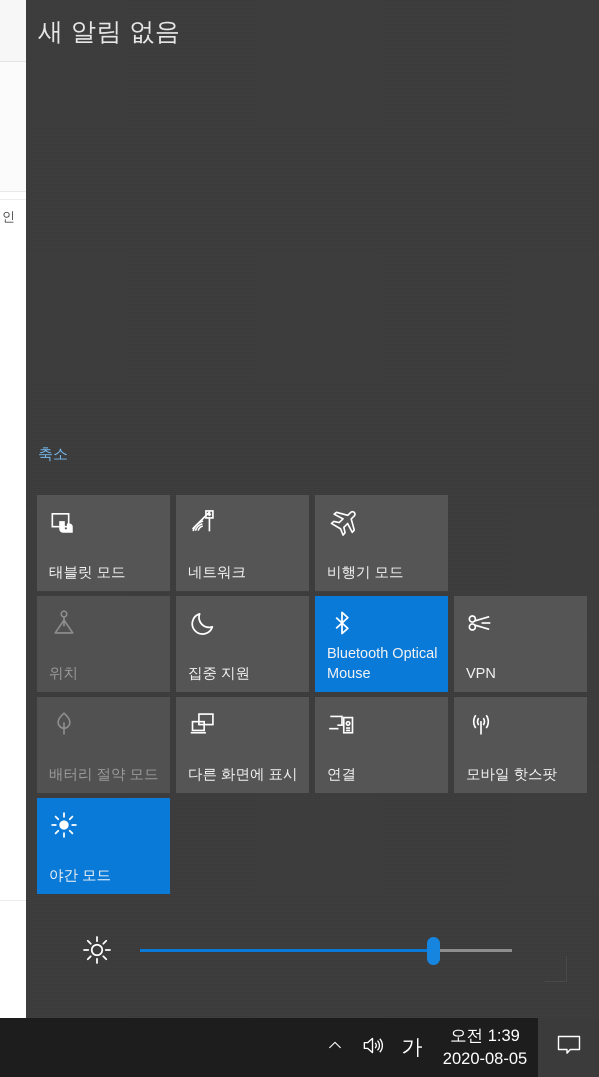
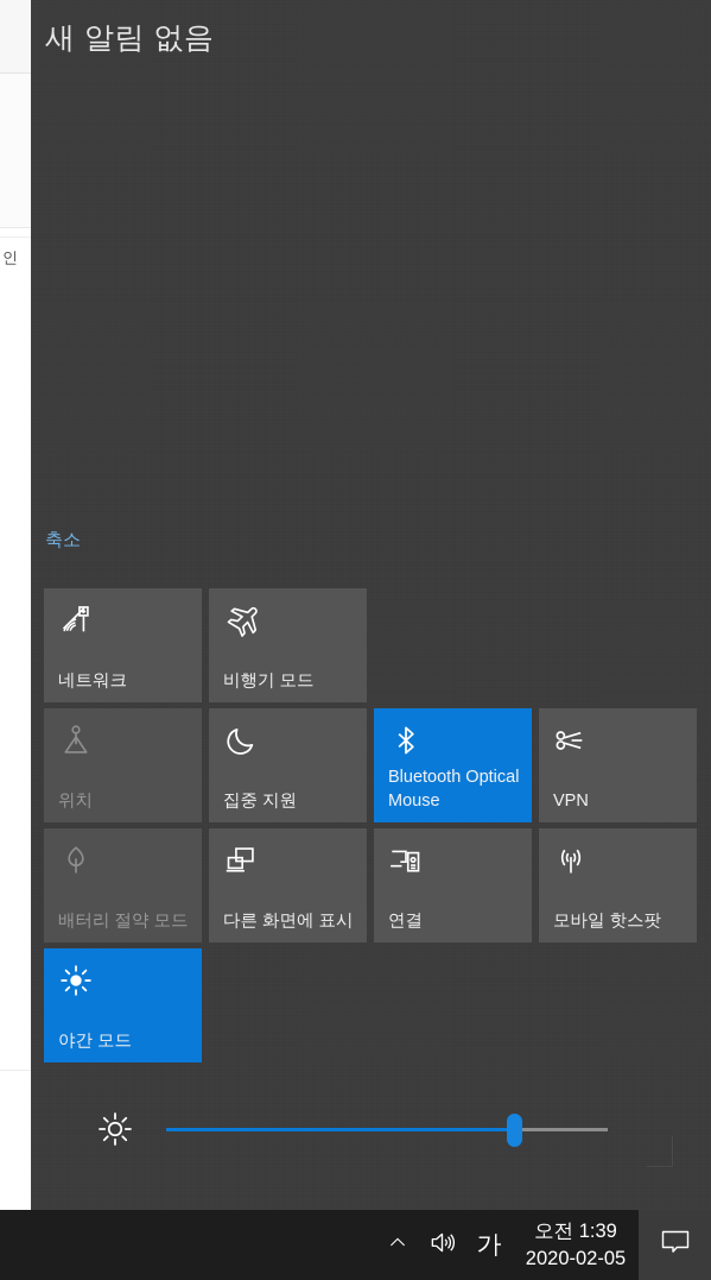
  인
  새 알림 없음
  축소
- 태블릿 모드
  네트워크
  비행기 모드
  위치
  집중 지원
  Bluetooth Optical Mouse
  VPN
  배터리 절약 모드
  다른 화면에 표시
  연결
  모바일 핫스팟
  야간 모드
  가
  오전 1:39
- 2020-08-05
+ 2020-02-05
